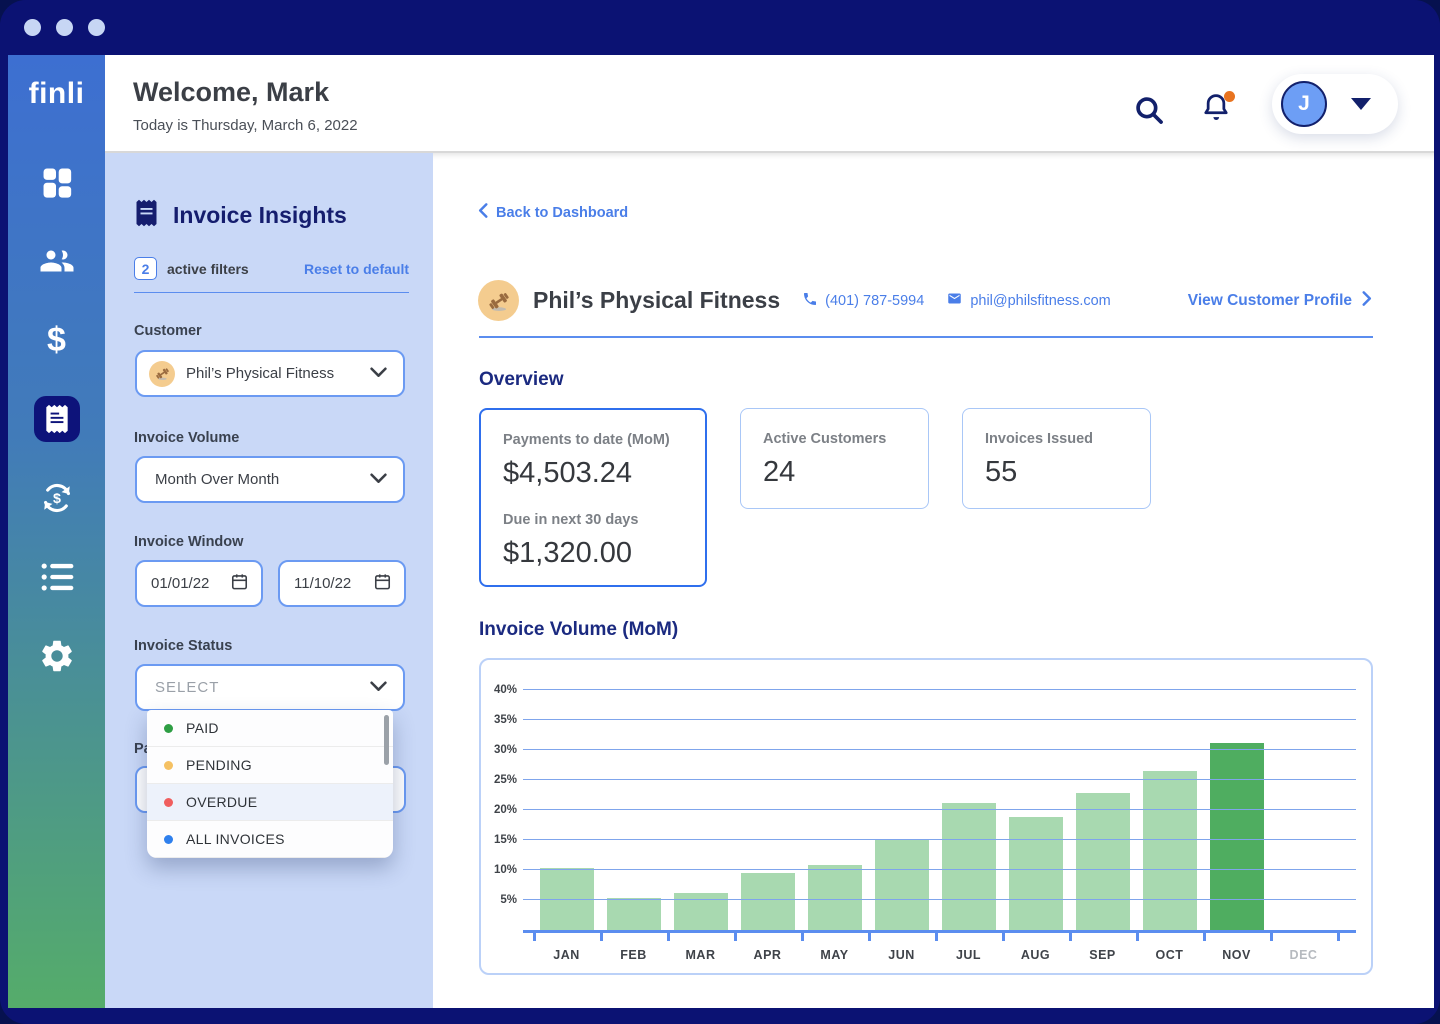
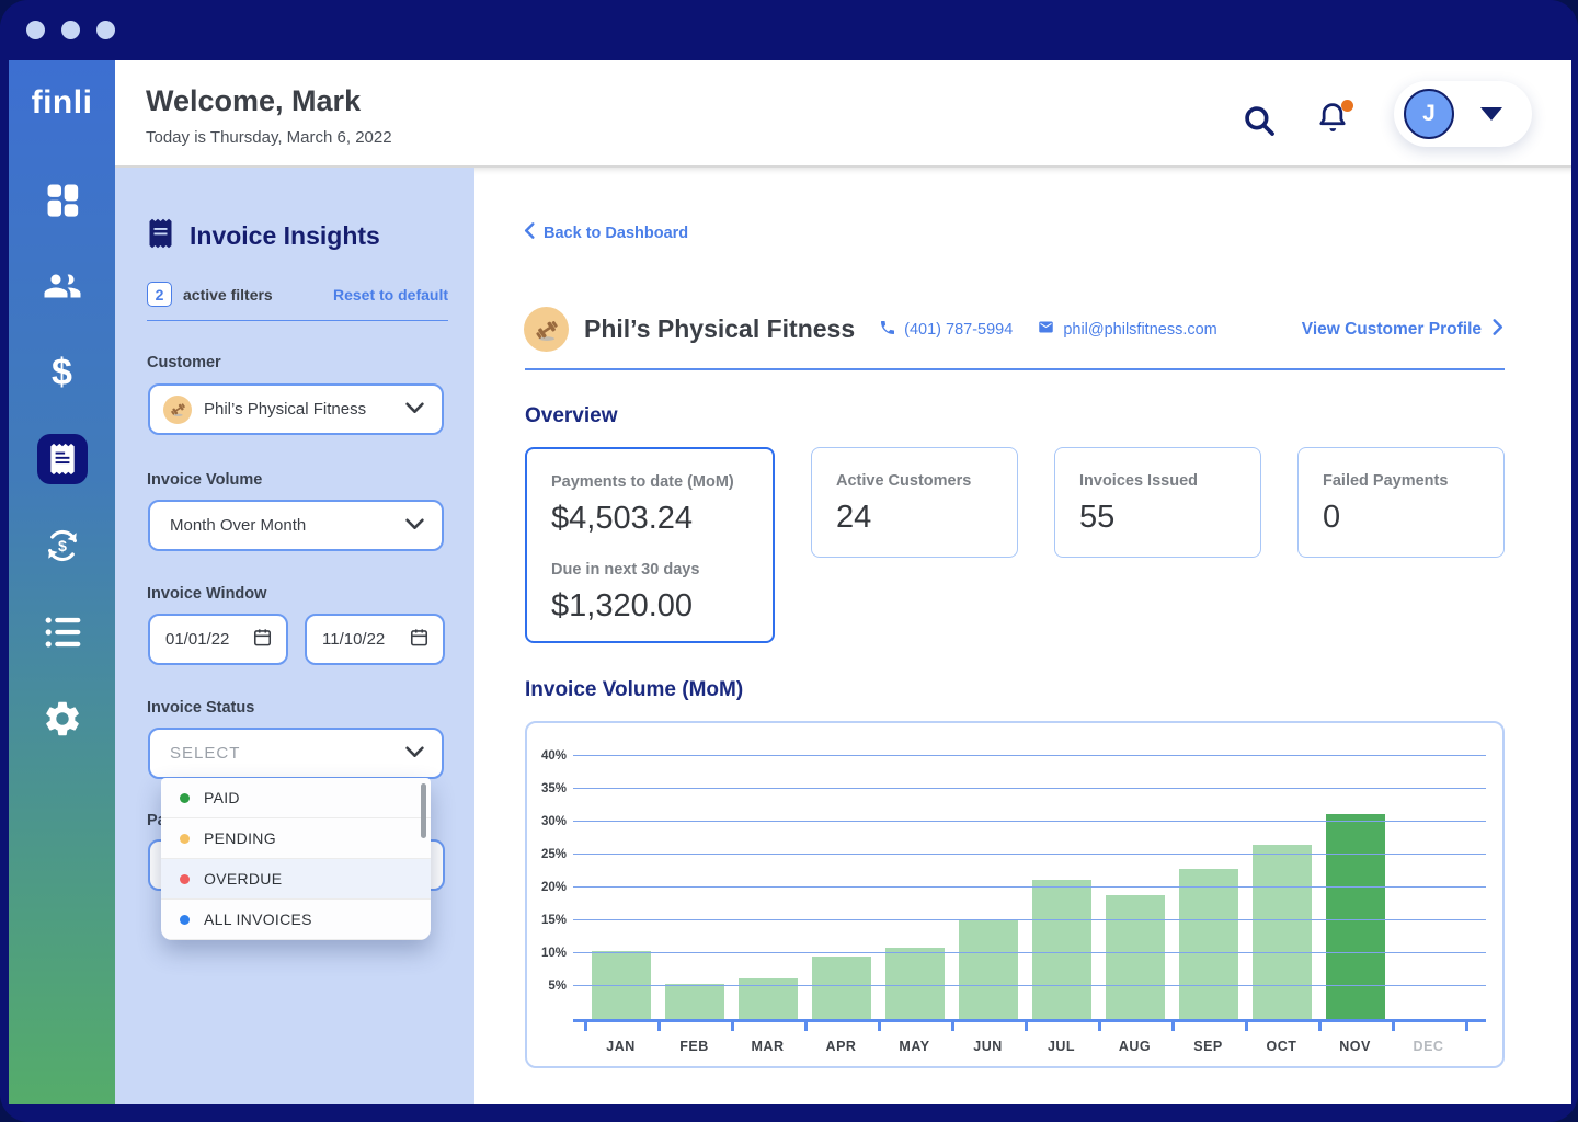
  finli
  $
  $
  Welcome, Mark
  Today is Thursday, March 6, 2022
  J
  Invoice Insights
  2
  active filters
  Reset to default
  Customer
  Phil’s Physical Fitness
  Invoice Volume
  Month Over Month
  Invoice Window
  01/01/22
  11/10/22
  Invoice Status
  SELECT
  PAID
  PENDING
  OVERDUE
  ALL INVOICES
  Back to Dashboard
  Phil’s Physical Fitness
  (401) 787-5994
  phil@philsfitness.com
  View Customer Profile
  Overview
  Payments to date (MoM)
  $4,503.24
  Due in next 30 days
  $1,320.00
  Active Customers
  24
  Invoices Issued
  55
+ Failed Payments
+ 0
  Invoice Volume (MoM)
  5%
  10%
  15%
  20%
  25%
  30%
  35%
  40%
  JAN
  FEB
  MAR
  APR
  MAY
  JUN
  JUL
  AUG
  SEP
  OCT
  NOV
  DEC
